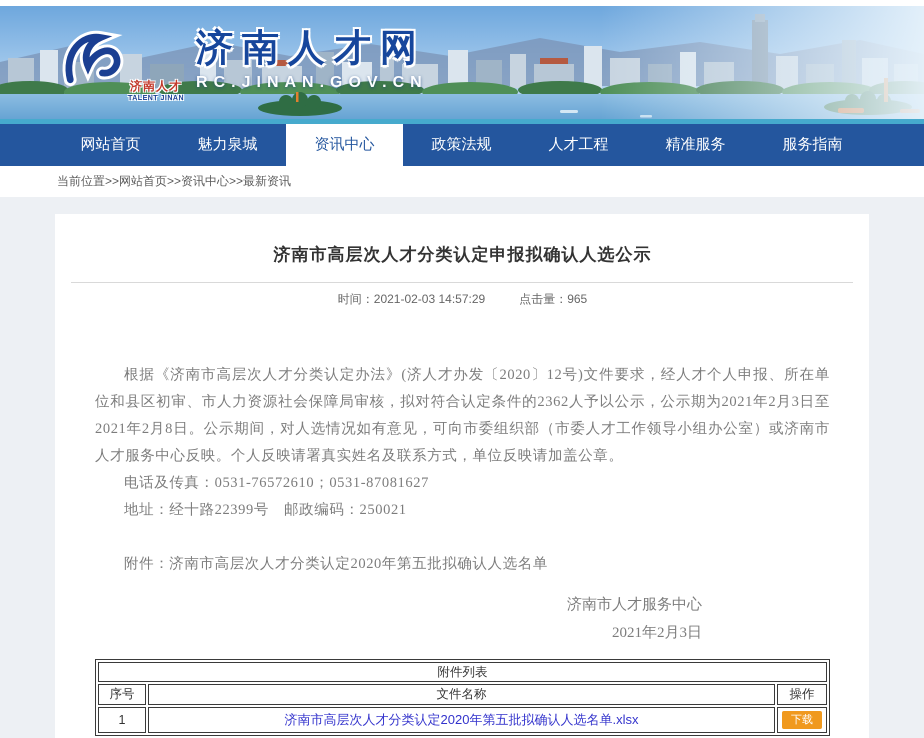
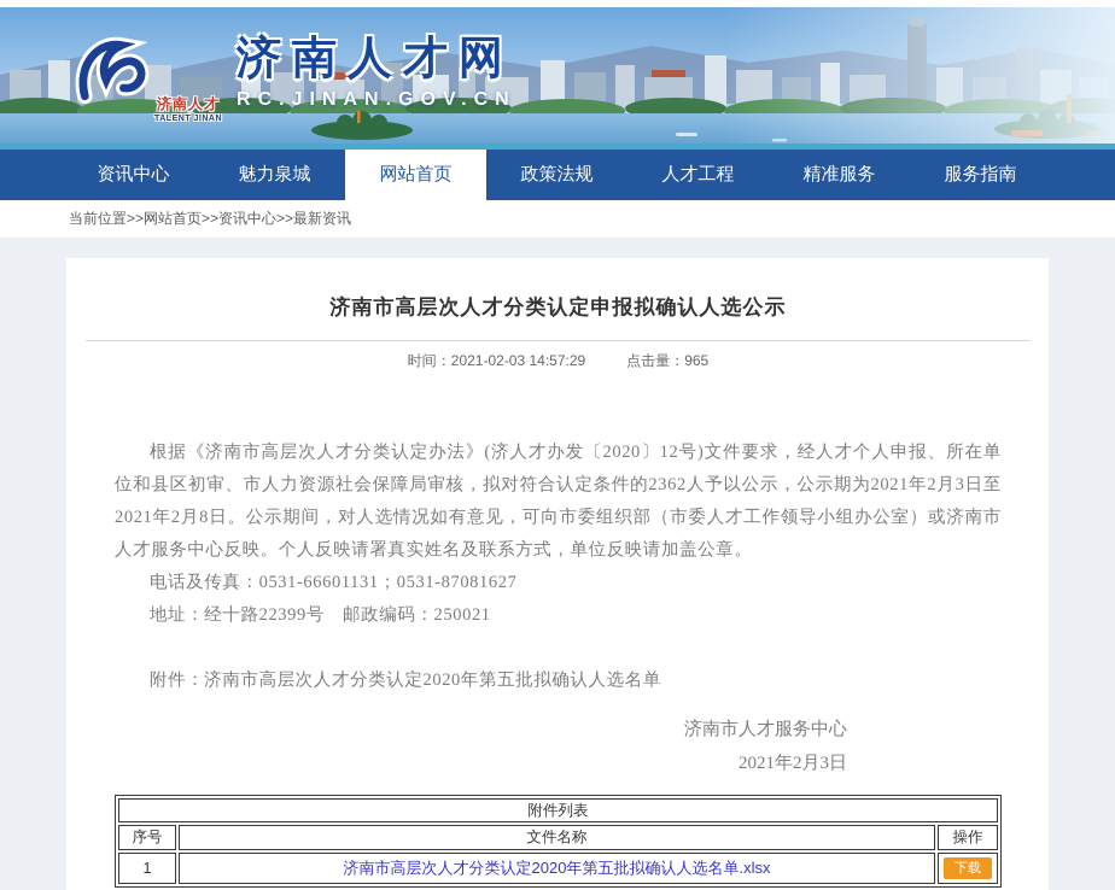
  济南人才
  济南人才网
  RC.JINAN.GOV.CN
- 网站首页
+ 资讯中心
  魅力泉城
- 资讯中心
+ 网站首页
  政策法规
  人才工程
  精准服务
  服务指南
  当前位置>>网站首页>>资讯中心>>最新资讯
  济南市高层次人才分类认定申报拟确认人选公示
  时间：2021-02-03 14:57:29 点击量：965
  根据《济南市高层次人才分类认定办法》(济人才办发〔2020〕12号)文件要求，经人才个人申报、所在单位和县区初审、市人力资源社会保障局审核，拟对符合认定条件的2362人予以公示，公示期为2021年2月3日至2021年2月8日。公示期间，对人选情况如有意见，可向市委组织部（市委人才工作领导小组办公室）或济南市人才服务中心反映。个人反映请署真实姓名及联系方式，单位反映请加盖公章。
- 电话及传真：0531-76572610；0531-87081627
+ 电话及传真：0531-66601131；0531-87081627
  地址：经十路22399号 邮政编码：250021
  附件：济南市高层次人才分类认定2020年第五批拟确认人选名单
  济南市人才服务中心
  2021年2月3日
  附件列表
  序号	文件名称	操作
  1	济南市高层次人才分类认定2020年第五批拟确认人选名单.xlsx	下载
